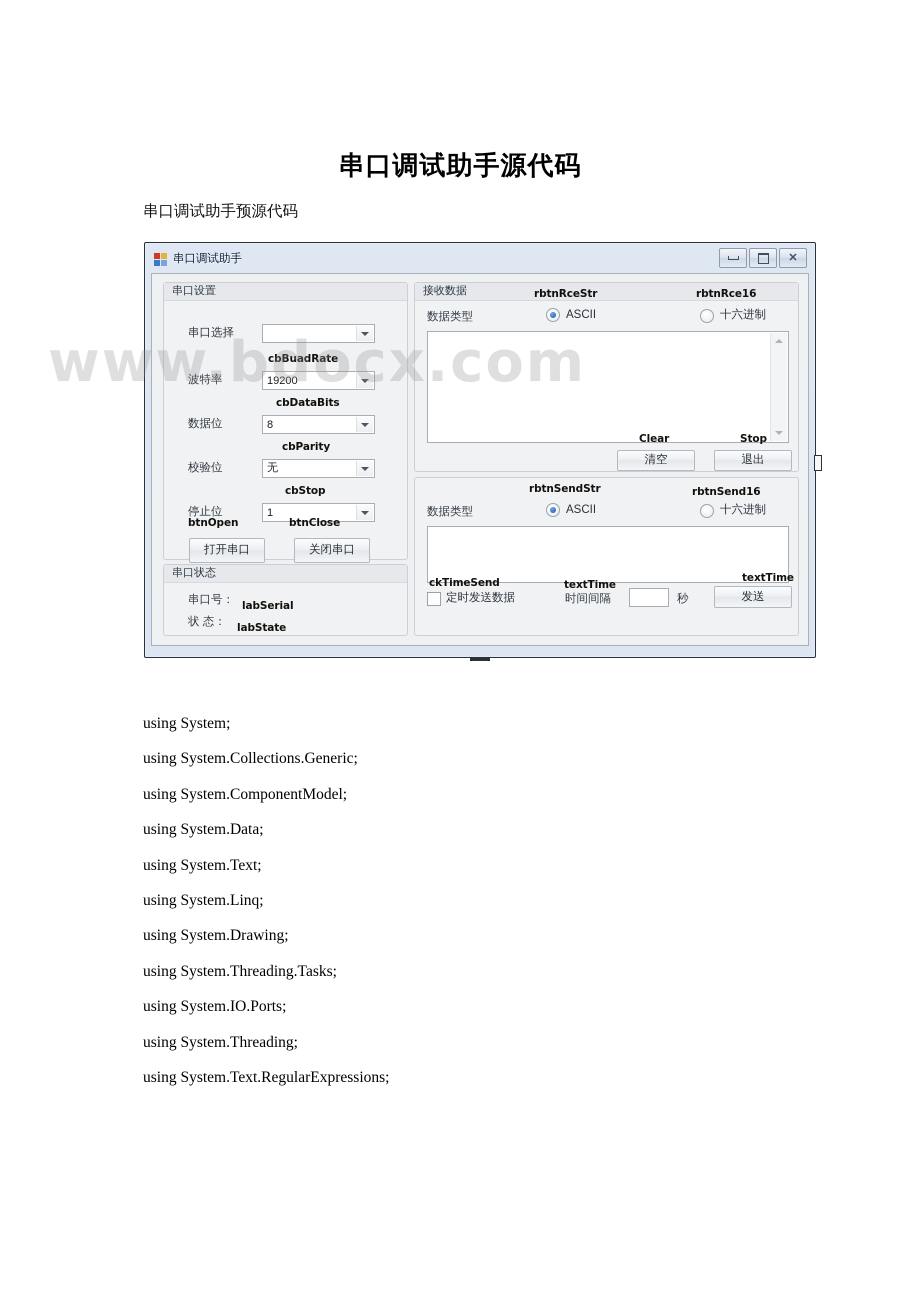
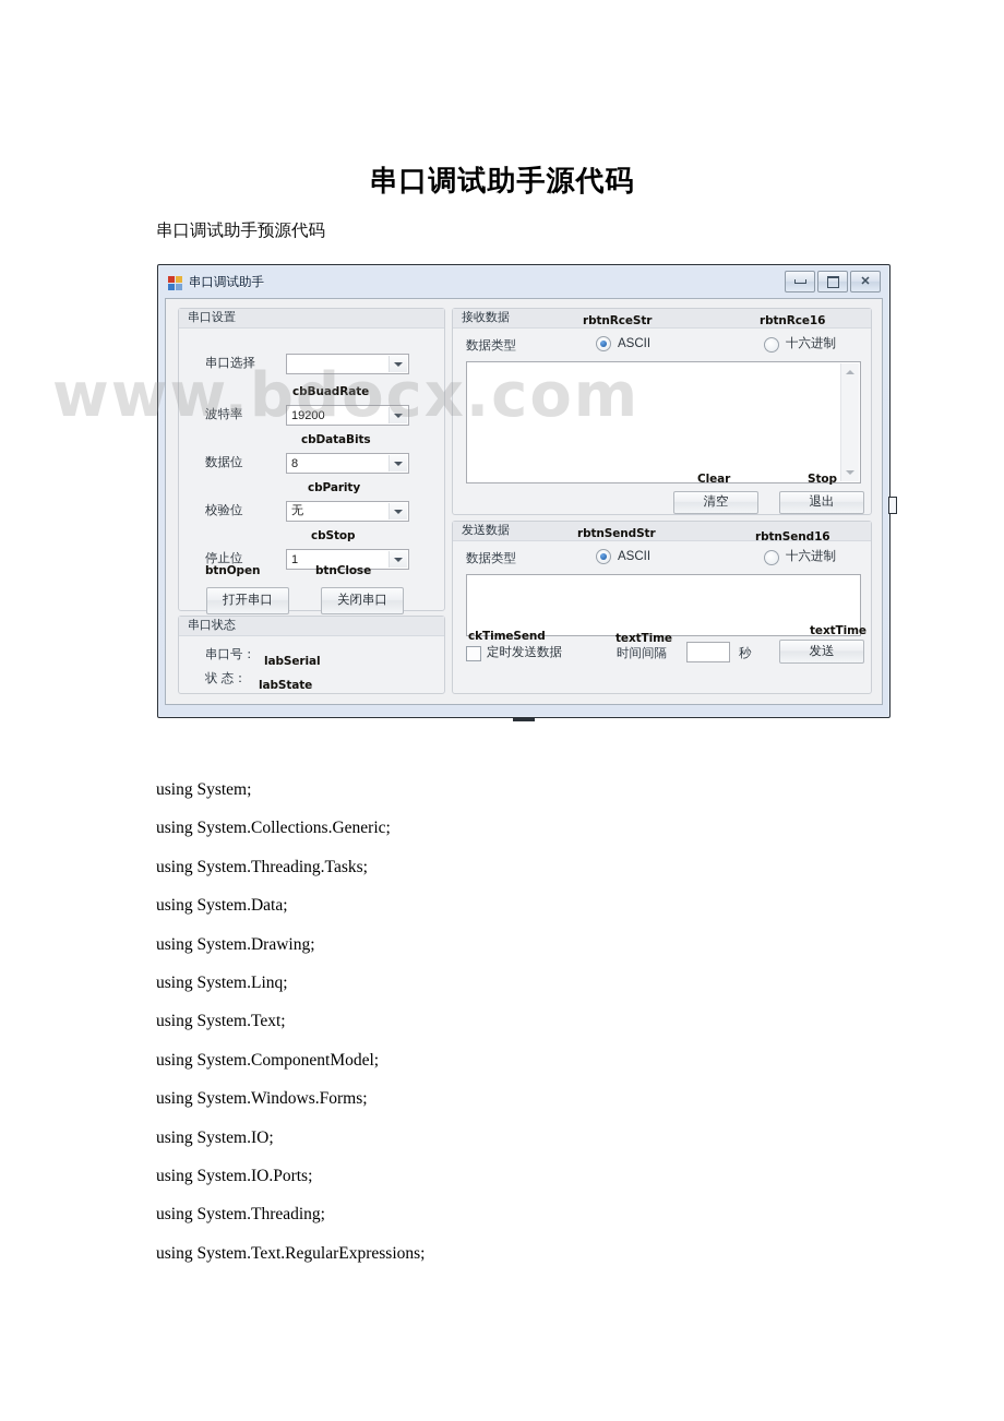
  串口调试助手源代码
  串口调试助手预源代码
  串口调试助手
  ✕
  串口设置
  串口选择
  波特率
  19200
  数据位
  8
  校验位
  无
  停止位
  1
  打开串口
  关闭串口
  串口状态
  串口号：
  状 态：
  接收数据
  数据类型
  ASCII
  十六进制
  清空
  退出
+ 发送数据
  数据类型
  ASCII
  十六进制
  定时发送数据
  时间间隔
  秒
  发送
  cbBuadRate
  cbDataBits
  cbParity
  cbStop
  btnOpen
  btnClose
  labSerial
  labState
  rbtnRceStr
  rbtnRce16
  Clear
  Stop
  rbtnSendStr
  rbtnSend16
  ckTimeSend
  textTime
  textTime
  www.bdocx.com
  using System;
  using System.Collections.Generic;
- using System.ComponentModel;
+ using System.Threading.Tasks;
  using System.Data;
- using System.Text;
+ using System.Drawing;
  using System.Linq;
- using System.Drawing;
+ using System.Text;
- using System.Threading.Tasks;
+ using System.ComponentModel;
+ using System.Windows.Forms;
+ using System.IO;
  using System.IO.Ports;
  using System.Threading;
  using System.Text.RegularExpressions;
